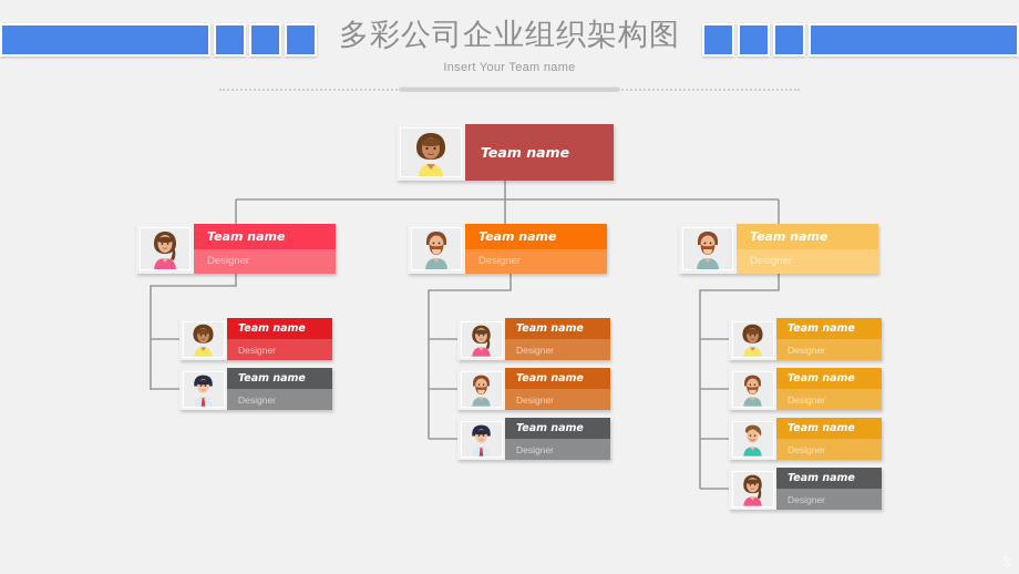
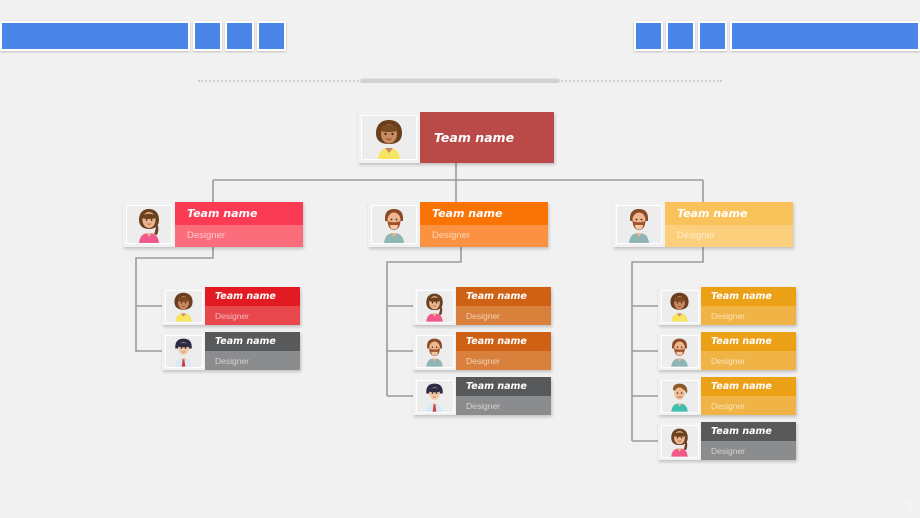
- 多彩公司企业组织架构图
- Insert Your Team name
  Team name
  Team name
  Designer
  Team name
  Designer
  Team name
  Designer
  Team name
  Designer
  Team name
  Designer
  Team name
  Designer
  Team name
  Designer
  Team name
  Designer
  Team name
  Designer
  Team name
  Designer
  Team name
  Designer
  Team name
  Designer
